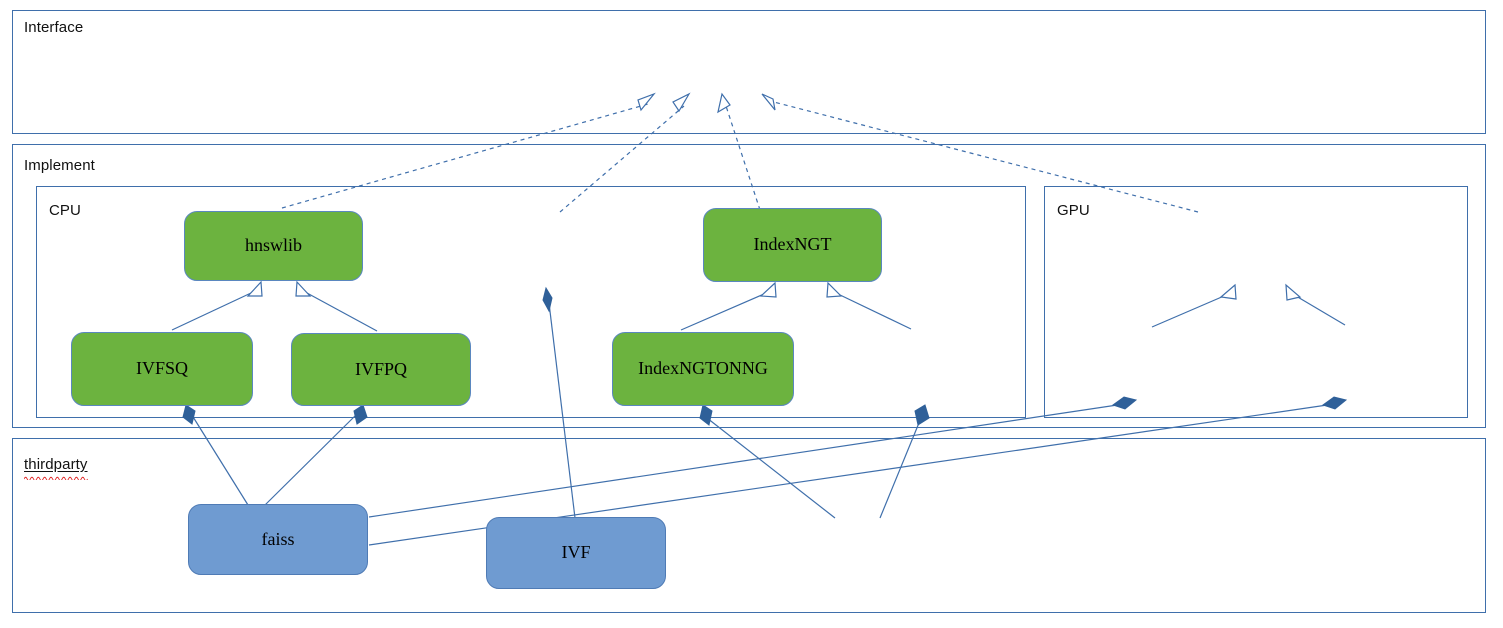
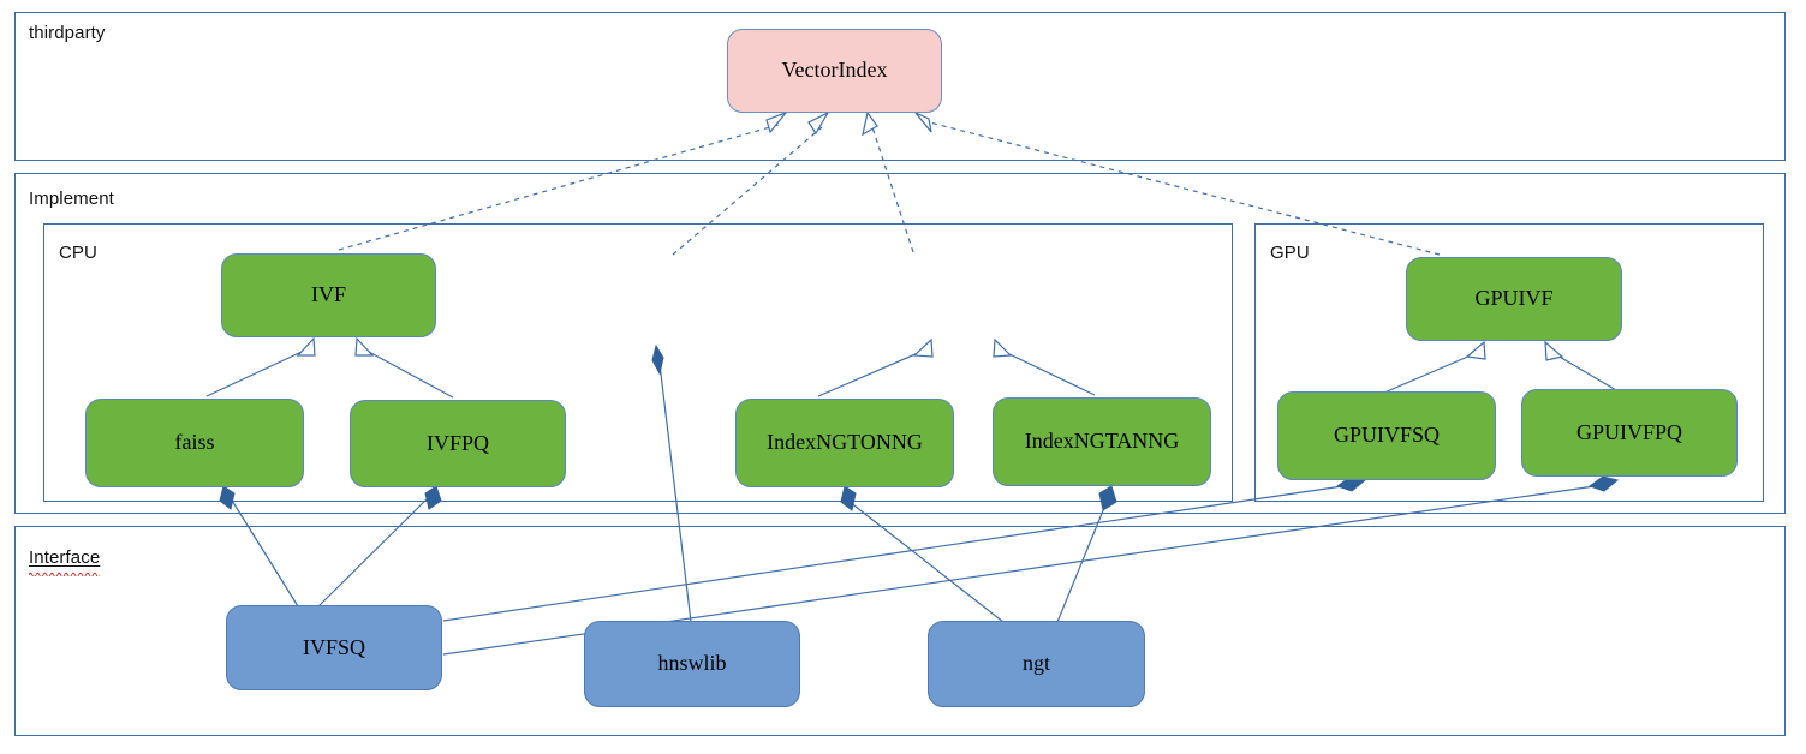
- Interface
+ thirdparty
  Implement
  CPU
  GPU
- thirdparty
+ Interface
+ VectorIndex
- hnswlib
+ IVF
- IndexNGT
- IVFSQ
+ faiss
  IVFPQ
  IndexNGTONNG
+ IndexNGTANNG
+ GPUIVF
+ GPUIVFSQ
+ GPUIVFPQ
- faiss
+ IVFSQ
- IVF
+ hnswlib
+ ngt
